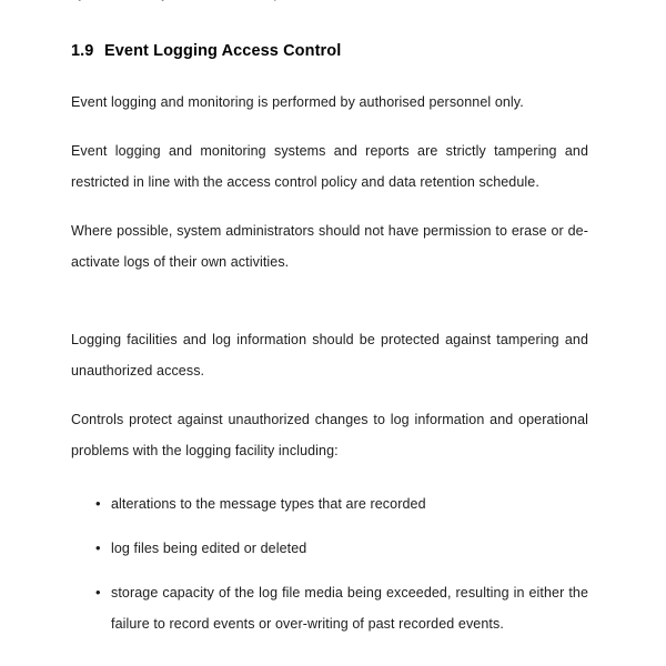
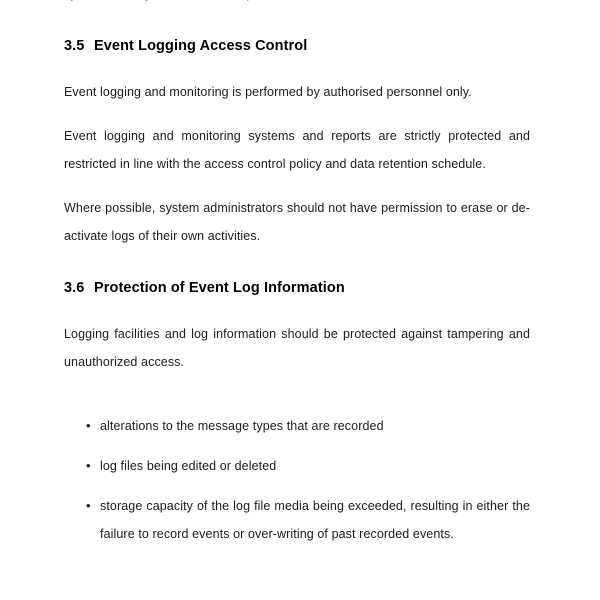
- 1.9 Event Logging Access Control
+ 3.5 Event Logging Access Control
  Event logging and monitoring is performed by authorised personnel only.
- Event logging and monitoring systems and reports are strictly tampering and restricted in line with the access control policy and data retention schedule.
+ Event logging and monitoring systems and reports are strictly protected and restricted in line with the access control policy and data retention schedule.
  Where possible, system administrators should not have permission to erase or de-activate logs of their own activities.
+ 3.6 Protection of Event Log Information
  Logging facilities and log information should be protected against tampering and unauthorized access.
- Controls protect against unauthorized changes to log information and operational problems with the logging facility including:
  •
  alterations to the message types that are recorded
  •
  log files being edited or deleted
  •
  storage capacity of the log file media being exceeded, resulting in either the failure to record events or over-writing of past recorded events.
